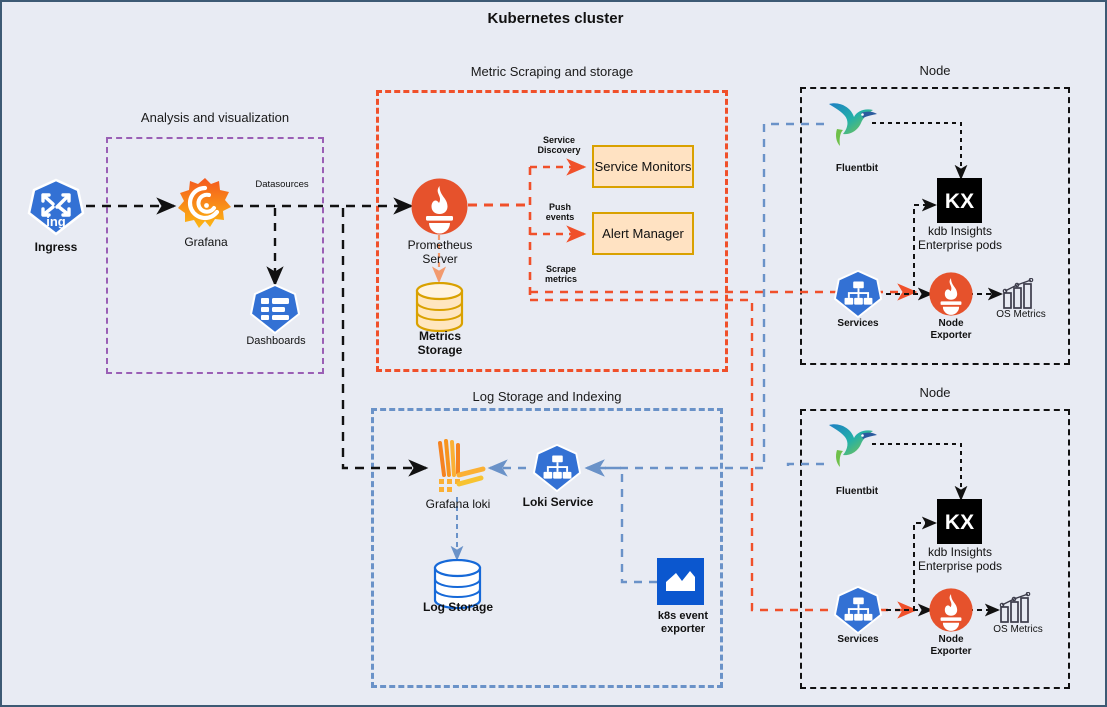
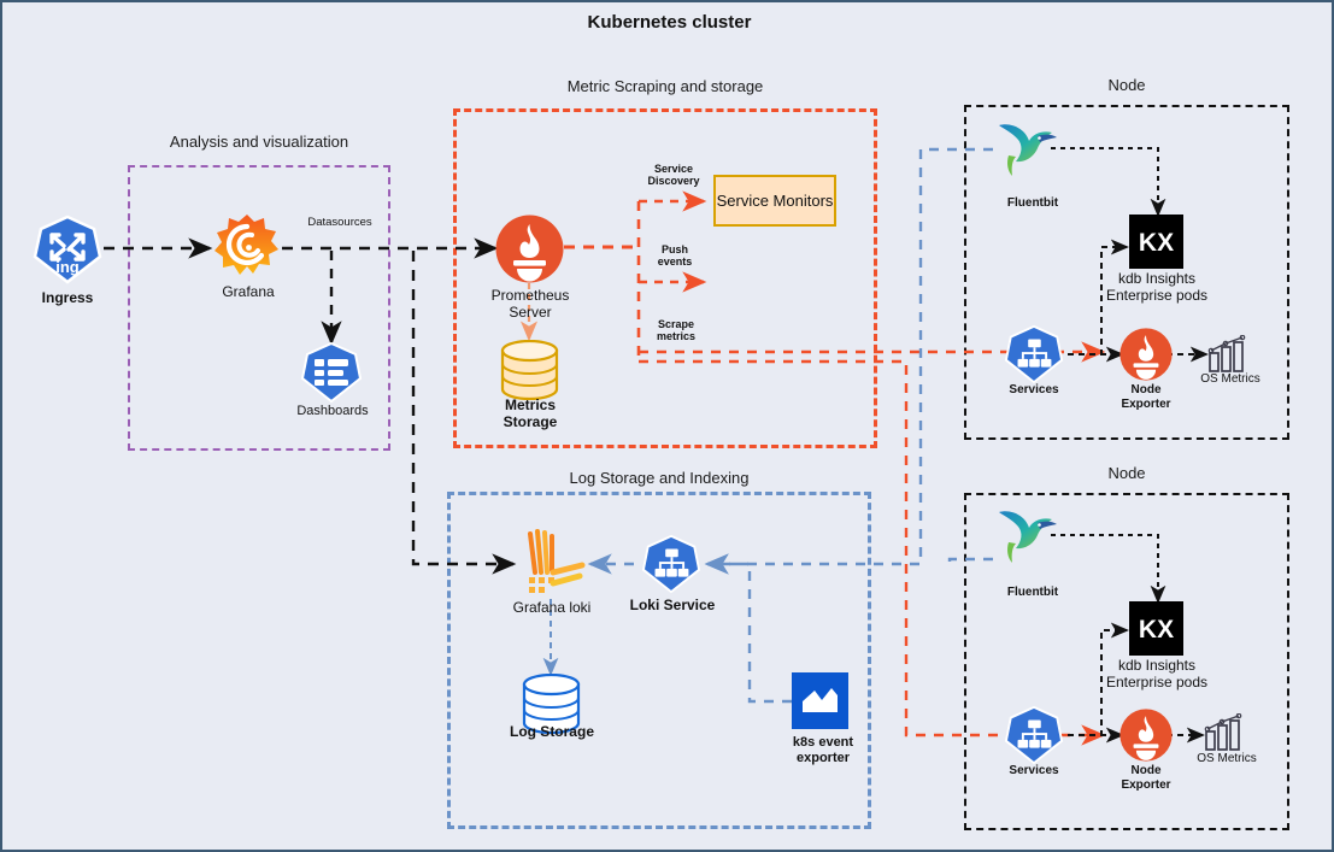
  Kubernetes cluster
  Analysis and visualization
  Metric Scraping and storage
  Log Storage and Indexing
  Node
  Node
  Datasources
  Service
  Discovery
  Push
  events
  Scrape
  metrics
  Service Monitors
- Alert Manager
  ing
  Ingress
  Grafana
  Dashboards
  Prometheus
  Server
  Metrics
  Storage
  Grafana loki
  Log Storage
  Loki Service
  k8s event
  exporter
  Fluentbit
  KX
  kdb Insights
  Enterprise pods
  Services
  Node
  Exporter
  OS Metrics
  Fluentbit
  KX
  kdb Insights
  Enterprise pods
  Services
  Node
  Exporter
  OS Metrics
